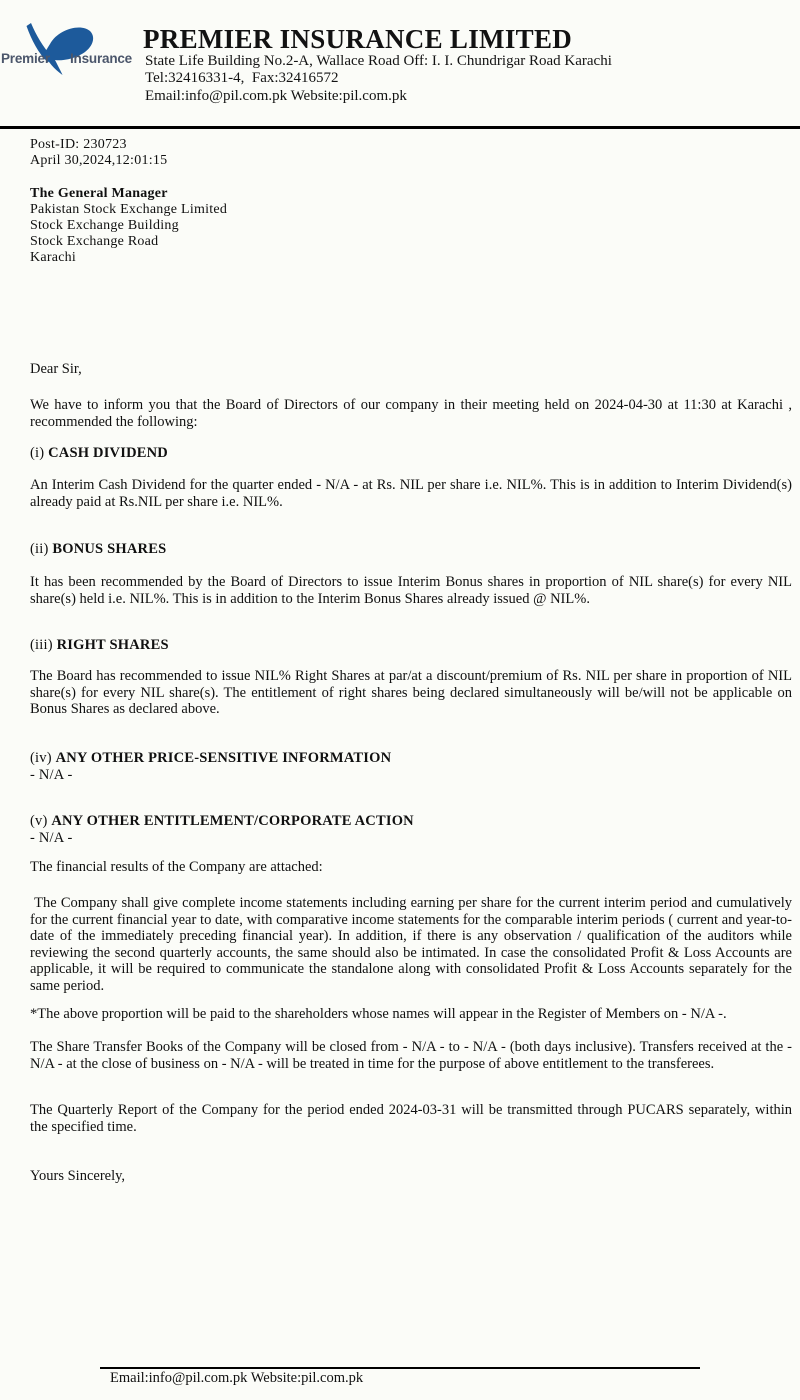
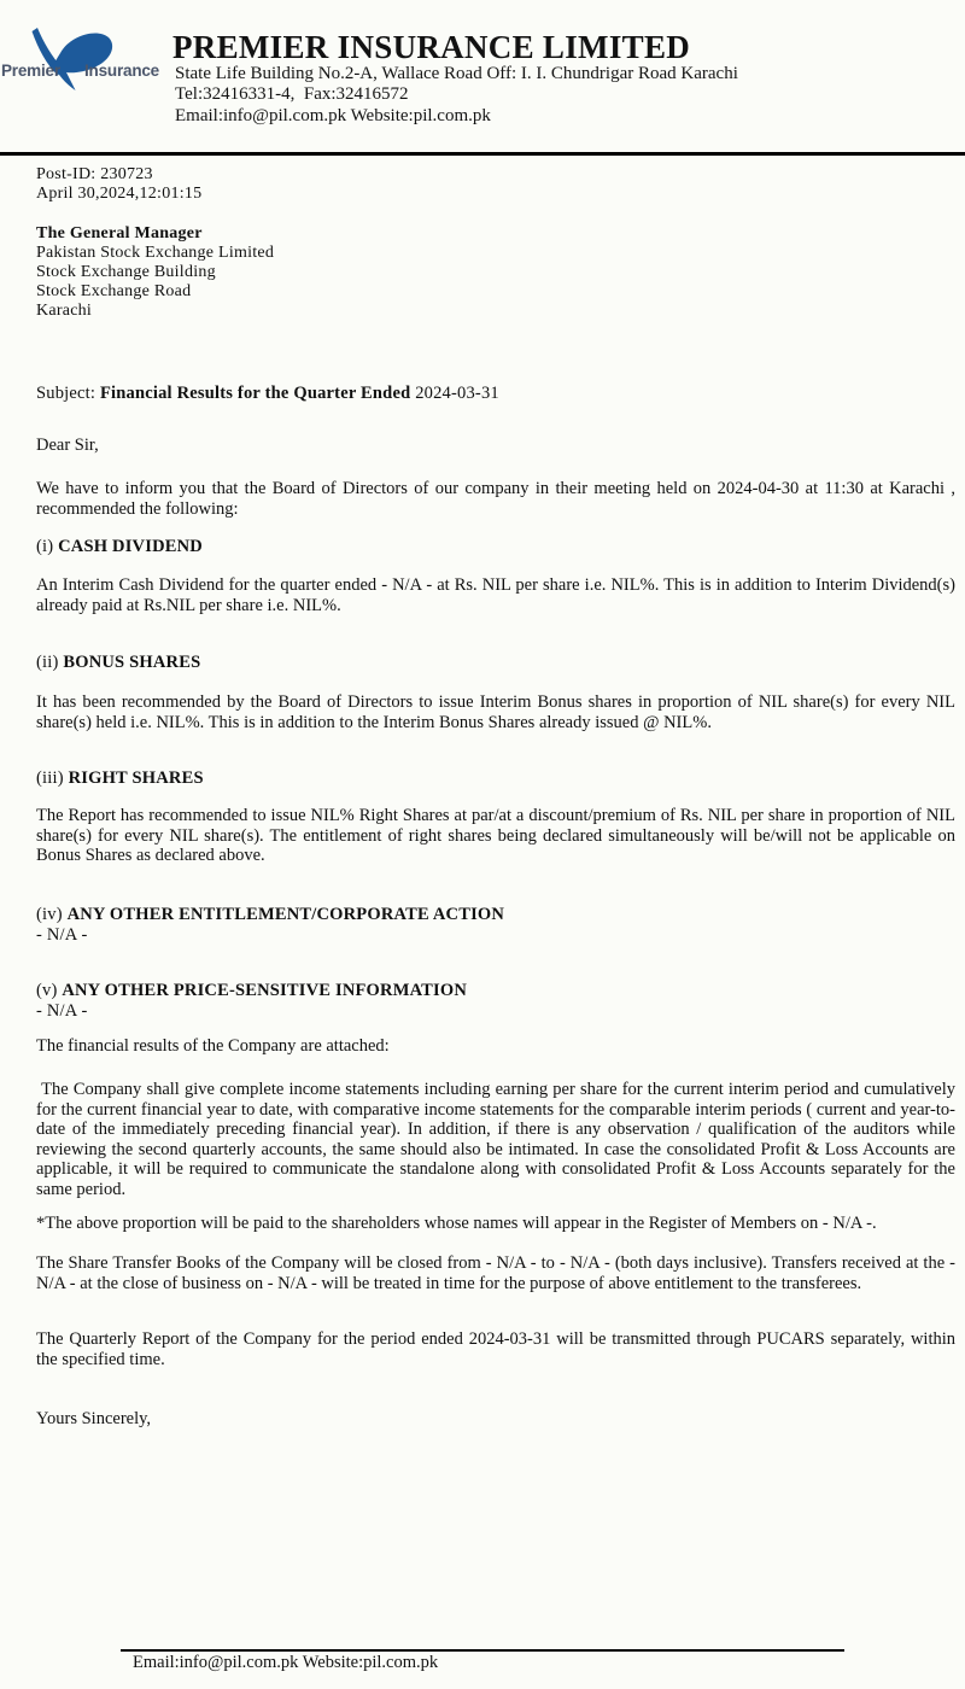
  Premier
  Insurance
  PREMIER INSURANCE LIMITED
  State Life Building No.2-A, Wallace Road Off: I. I. Chundrigar Road Karachi
  Tel:32416331-4, Fax:32416572
  Email:info@pil.com.pk Website:pil.com.pk
  Post-ID: 230723
  April 30,2024,12:01:15
  The General Manager
  Pakistan Stock Exchange Limited
  Stock Exchange Building
  Stock Exchange Road
  Karachi
+ Subject: Financial Results for the Quarter Ended 2024-03-31
  Dear Sir,
  We have to inform you that the Board of Directors of our company in their meeting held on 2024-04-30 at 11:30 at Karachi , recommended the following:
  (i) CASH DIVIDEND
  An Interim Cash Dividend for the quarter ended - N/A - at Rs. NIL per share i.e. NIL%. This is in addition to Interim Dividend(s) already paid at Rs.NIL per share i.e. NIL%.
  (ii) BONUS SHARES
  It has been recommended by the Board of Directors to issue Interim Bonus shares in proportion of NIL share(s) for every NIL share(s) held i.e. NIL%. This is in addition to the Interim Bonus Shares already issued @ NIL%.
  (iii) RIGHT SHARES
- The Board has recommended to issue NIL% Right Shares at par/at a discount/premium of Rs. NIL per share in proportion of NIL share(s) for every NIL share(s). The entitlement of right shares being declared simultaneously will be/will not be applicable on Bonus Shares as declared above.
+ The Report has recommended to issue NIL% Right Shares at par/at a discount/premium of Rs. NIL per share in proportion of NIL share(s) for every NIL share(s). The entitlement of right shares being declared simultaneously will be/will not be applicable on Bonus Shares as declared above.
- (iv) ANY OTHER PRICE-SENSITIVE INFORMATION
+ (iv) ANY OTHER ENTITLEMENT/CORPORATE ACTION
  - N/A -
- (v) ANY OTHER ENTITLEMENT/CORPORATE ACTION
+ (v) ANY OTHER PRICE-SENSITIVE INFORMATION
  - N/A -
  The financial results of the Company are attached:
  The Company shall give complete income statements including earning per share for the current interim period and cumulatively for the current financial year to date, with comparative income statements for the comparable interim periods ( current and year-to-date of the immediately preceding financial year). In addition, if there is any observation / qualification of the auditors while reviewing the second quarterly accounts, the same should also be intimated. In case the consolidated Profit & Loss Accounts are applicable, it will be required to communicate the standalone along with consolidated Profit & Loss Accounts separately for the same period.
  *The above proportion will be paid to the shareholders whose names will appear in the Register of Members on - N/A -.
  The Share Transfer Books of the Company will be closed from - N/A - to - N/A - (both days inclusive). Transfers received at the - N/A - at the close of business on - N/A - will be treated in time for the purpose of above entitlement to the transferees.
  The Quarterly Report of the Company for the period ended 2024-03-31 will be transmitted through PUCARS separately, within the specified time.
  Yours Sincerely,
  Email:info@pil.com.pk Website:pil.com.pk
